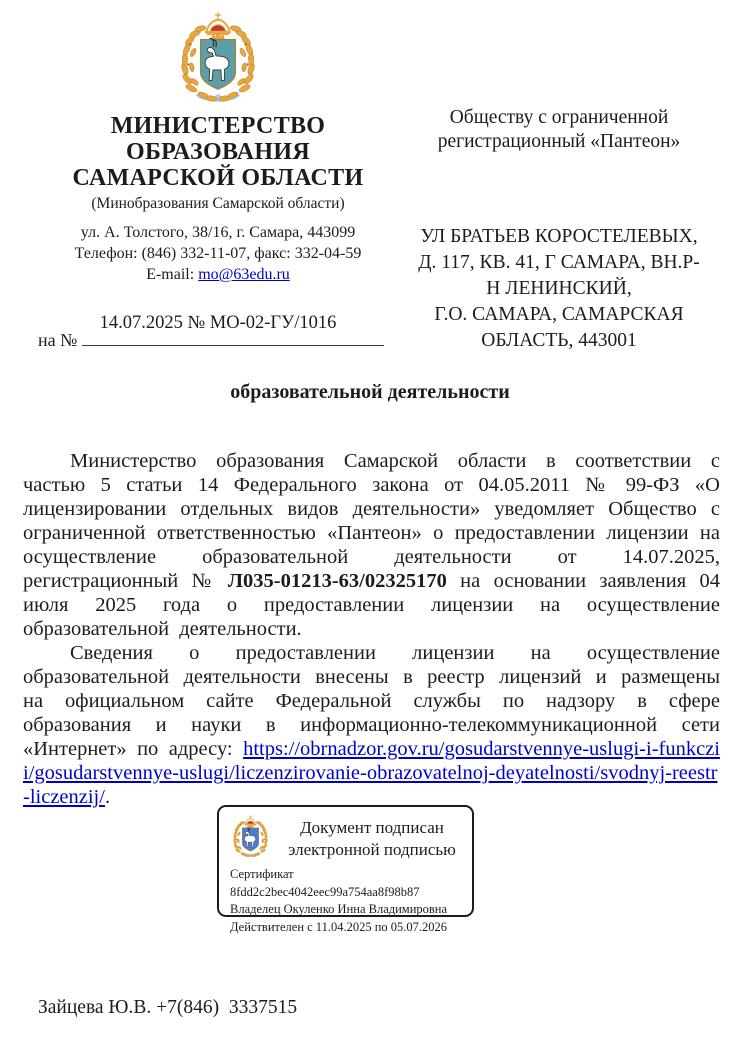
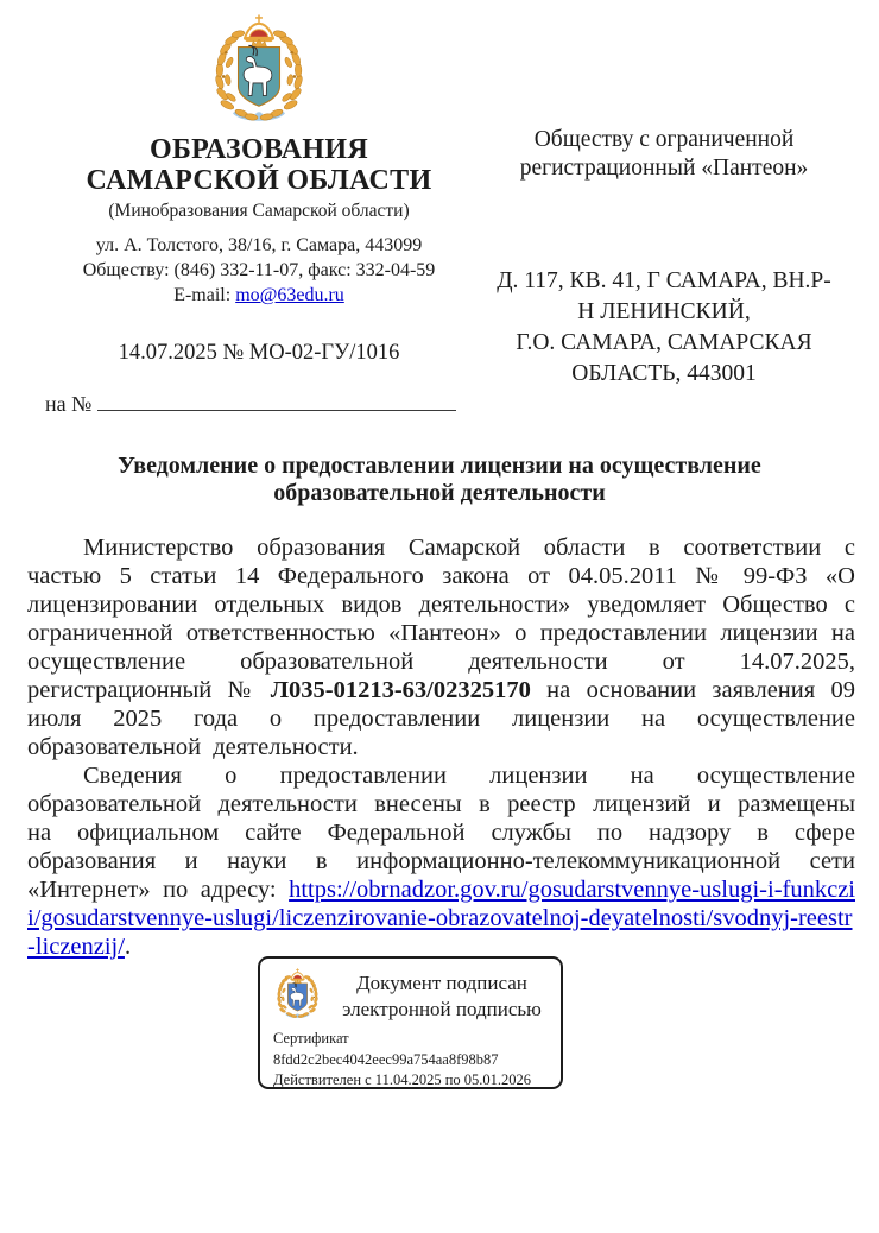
- МИНИСТЕРСТВО
  ОБРАЗОВАНИЯ
  САМАРСКОЙ ОБЛАСТИ
  (Минобразования Самарской области)
  ул. А. Толстого, 38/16, г. Самара, 443099
- Телефон: (846) 332-11-07, факс: 332-04-59
+ Обществу: (846) 332-11-07, факс: 332-04-59
  E-mail: mo@63edu.ru
  14.07.2025 № МО-02-ГУ/1016
  на №
  Обществу с ограниченной регистрационный «Пантеон»
- УЛ БРАТЬЕВ КОРОСТЕЛЕВЫХ,
  Д. 117, КВ. 41, Г САМАРА, ВН.Р-
  Н ЛЕНИНСКИЙ,
  Г.О. САМАРА, САМАРСКАЯ
  ОБЛАСТЬ, 443001
+ Уведомление о предоставлении лицензии на осуществление
  образовательной деятельности
- Министерство образования Самарской области в соответствии с частью 5 статьи 14 Федерального закона от 04.05.2011 № 99-ФЗ «О лицензировании отдельных видов деятельности» уведомляет Общество с ограниченной ответственностью «Пантеон» о предоставлении лицензии на осуществление образовательной деятельности от 14.07.2025, регистрационный № Л035-01213-63/02325170 на основании заявления 04 июля 2025 года о предоставлении лицензии на осуществление образовательной деятельности.
+ Министерство образования Самарской области в соответствии с частью 5 статьи 14 Федерального закона от 04.05.2011 № 99-ФЗ «О лицензировании отдельных видов деятельности» уведомляет Общество с ограниченной ответственностью «Пантеон» о предоставлении лицензии на осуществление образовательной деятельности от 14.07.2025, регистрационный № Л035-01213-63/02325170 на основании заявления 09 июля 2025 года о предоставлении лицензии на осуществление образовательной деятельности.
  Сведения о предоставлении лицензии на осуществление образовательной деятельности внесены в реестр лицензий и размещены на официальном сайте Федеральной службы по надзору в сфере образования и науки в информационно-телекоммуникационной сети «Интернет» по адресу: https://obrnadzor.gov.ru/gosudarstvennye-uslugi-i-funkczii/gosudarstvennye-uslugi/liczenzirovanie-obrazovatelnoj-deyatelnosti/svodnyj-reestr-liczenzij/.
  Документ подписан электронной подписью
  Сертификат 8fdd2c2bec4042eec99a754aa8f98b87
- Владелец Окуленко Инна Владимировна
- Действителен с 11.04.2025 по 05.07.2026
+ Действителен с 11.04.2025 по 05.01.2026
- Зайцева Ю.В. +7(846) 3337515
